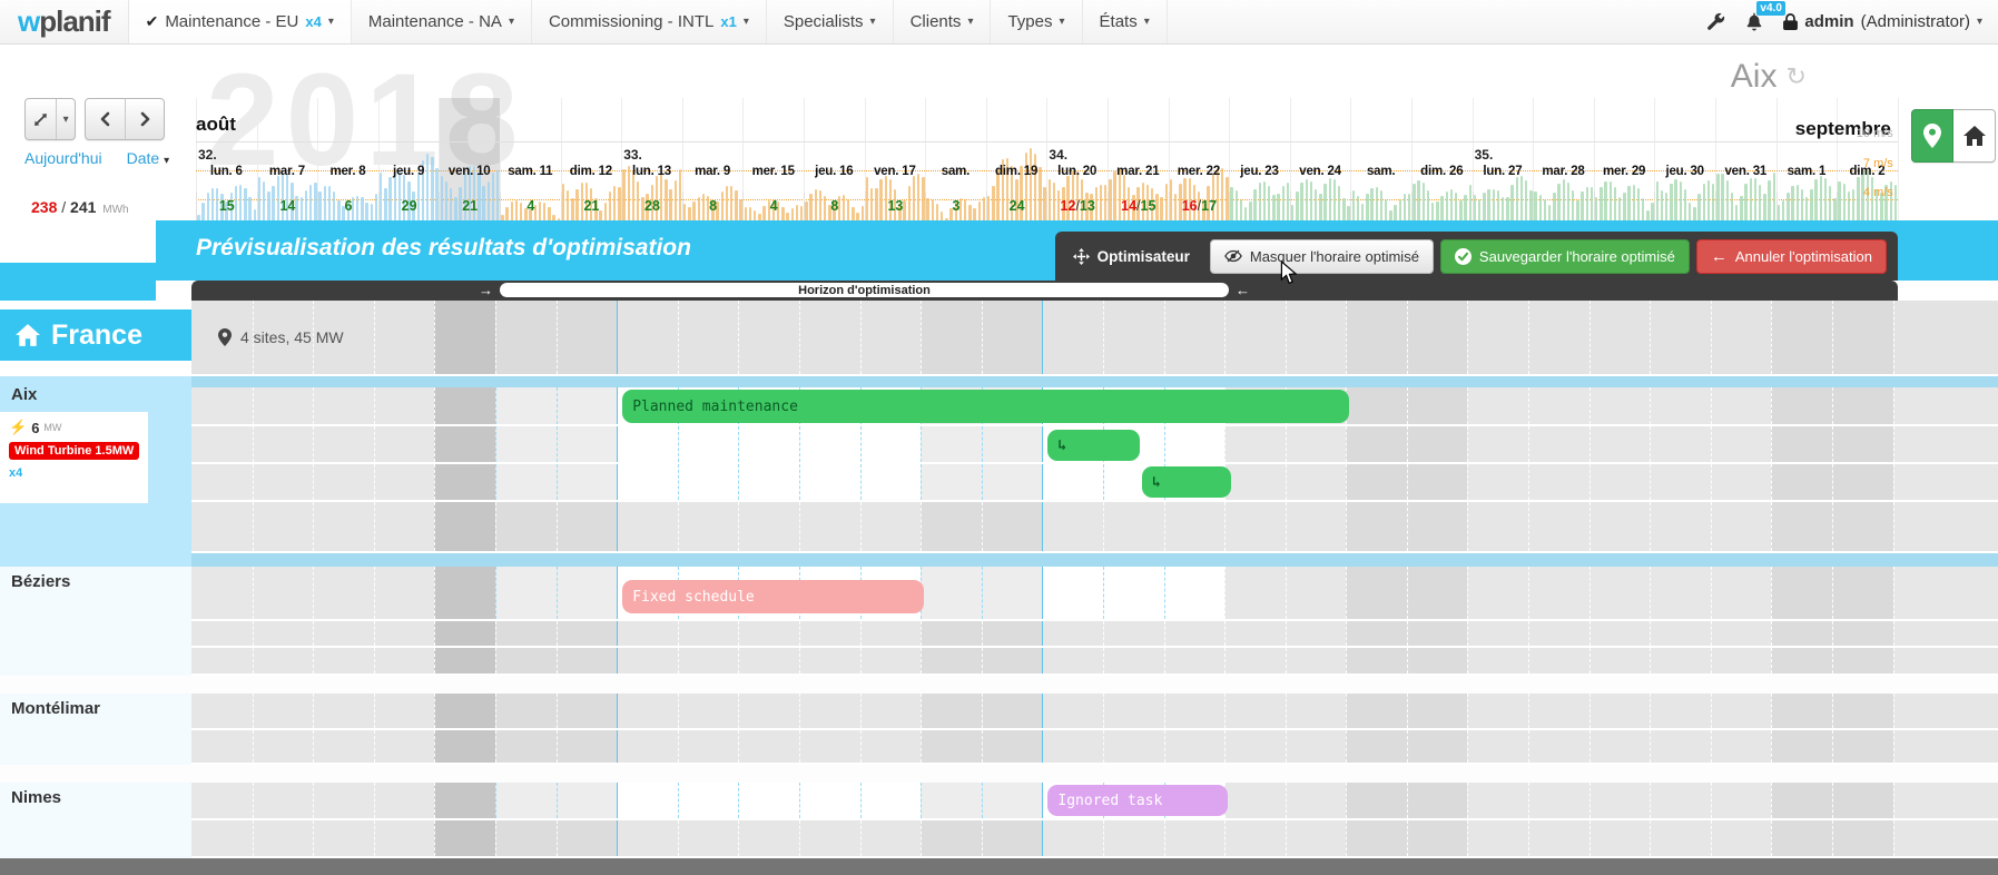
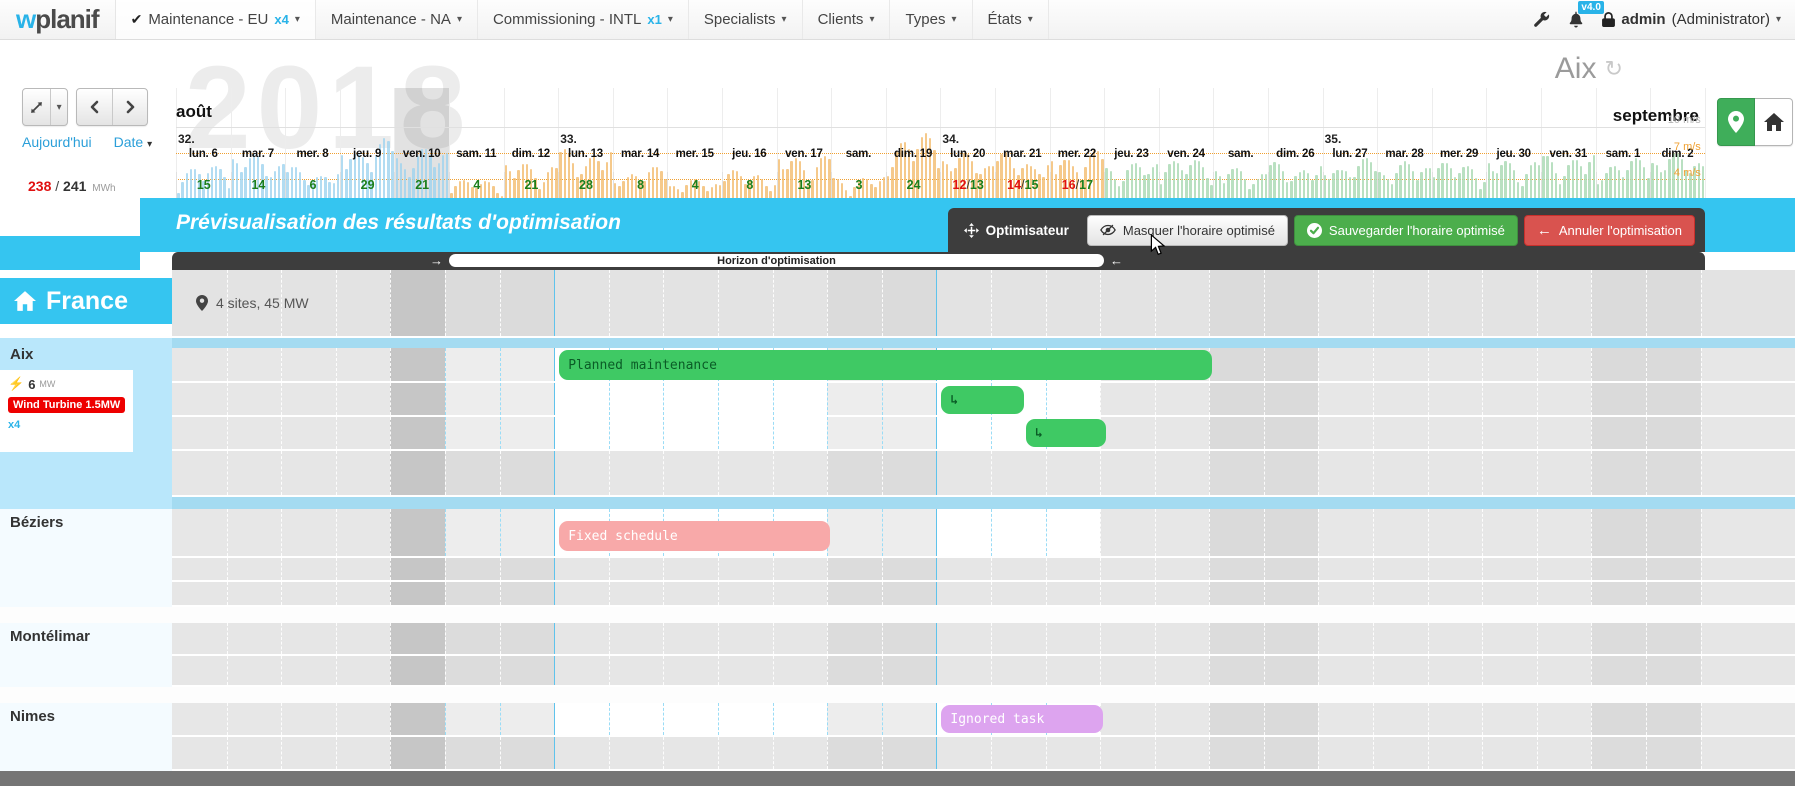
  w
  planif
  ✔
  Maintenance - EU
  x4
  ▾
  Maintenance - NA
  ▾
  Commissioning - INTL
  x1
  ▾
  Specialists
  ▾
  Clients
  ▾
  Types
  ▾
  États
  ▾
  v4.0
  admin
  (Administrator)
  ▾
  ▾
  Aujourd'hui
  Date ▾
  238 / 241 MWh
  2018
  août
  septembre
  32.
  lun. 6
  mar. 7
  mer. 8
  jeu. 9
  ven. 10
  sam. 11
  dim. 12
  33.
  lun. 13
- mar. 9
+ mar. 14
  mer. 15
  jeu. 16
  ven. 17
  sam.
  dim. 19
  34.
  lun. 20
  mar. 21
  mer. 22
  jeu. 23
  ven. 24
  sam.
  dim. 26
  35.
  lun. 27
  mar. 28
  mer. 29
  jeu. 30
  ven. 31
  sam. 1
  dim. 2
  10 m/s
  7 m/s
  4 m/s
  Aix
  ↻
  15
  14
  6
  29
  21
  4
  21
  28
  8
  4
  8
  13
  3
  24
  12
  /
  13
  14
  /
  15
  16
  /
  17
  Prévisualisation des résultats d'optimisation
  Optimisateur
  Masquer l'horaire optimisé
  Sauvegarder l'horaire optimisé
  ←
  Annuler l'optimisation
  →
  Horizon d'optimisation
  ←
  Planned maintenance
  ↳
  ↳
  Fixed schedule
  Ignored task
  4 sites, 45 MW
  France
  Aix
  ⚡
  6
  MW
  Wind Turbine 1.5MW
  x4
  Béziers
  Montélimar
  Nimes
